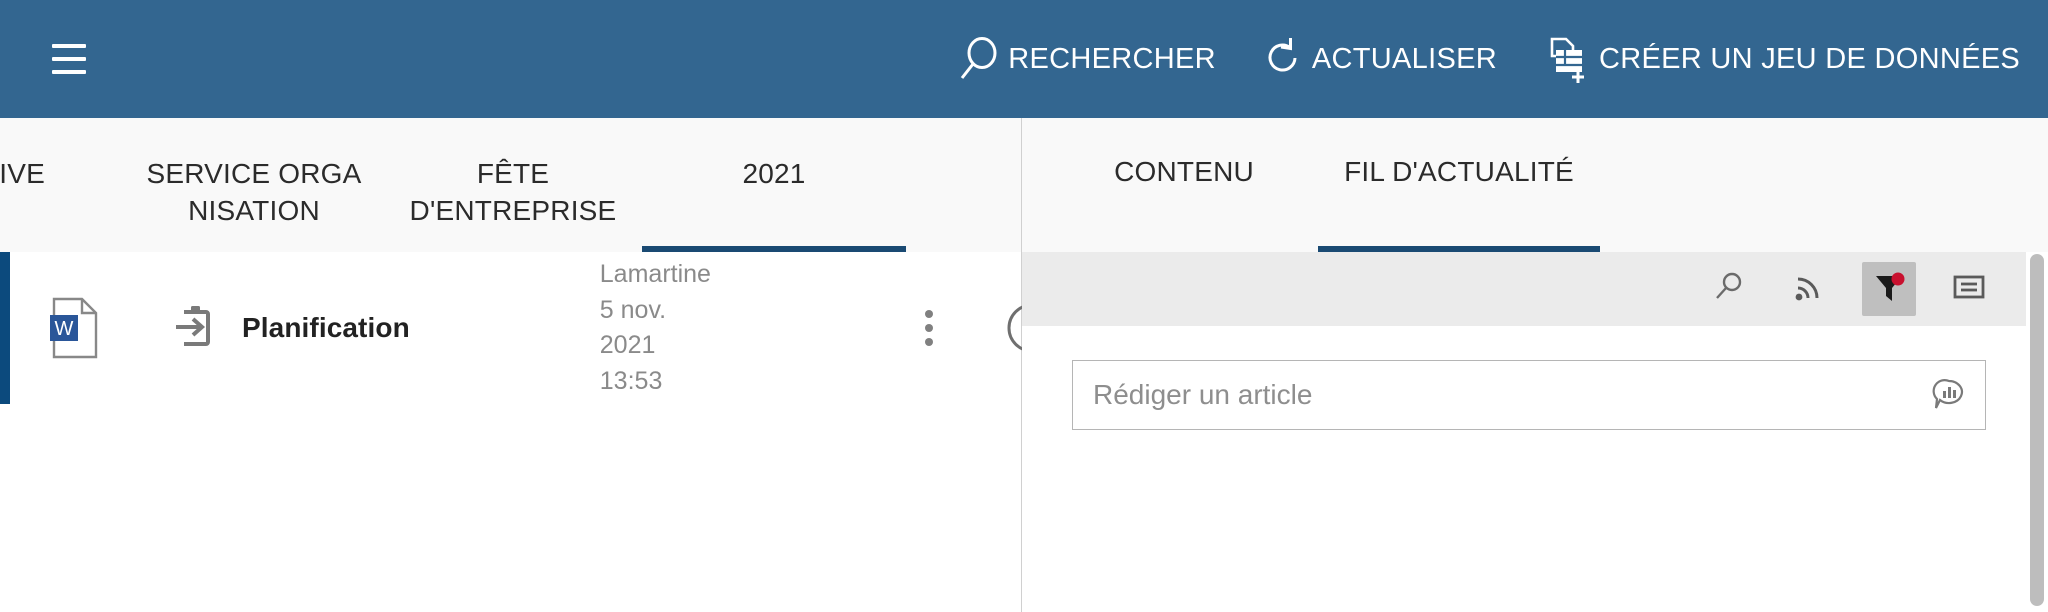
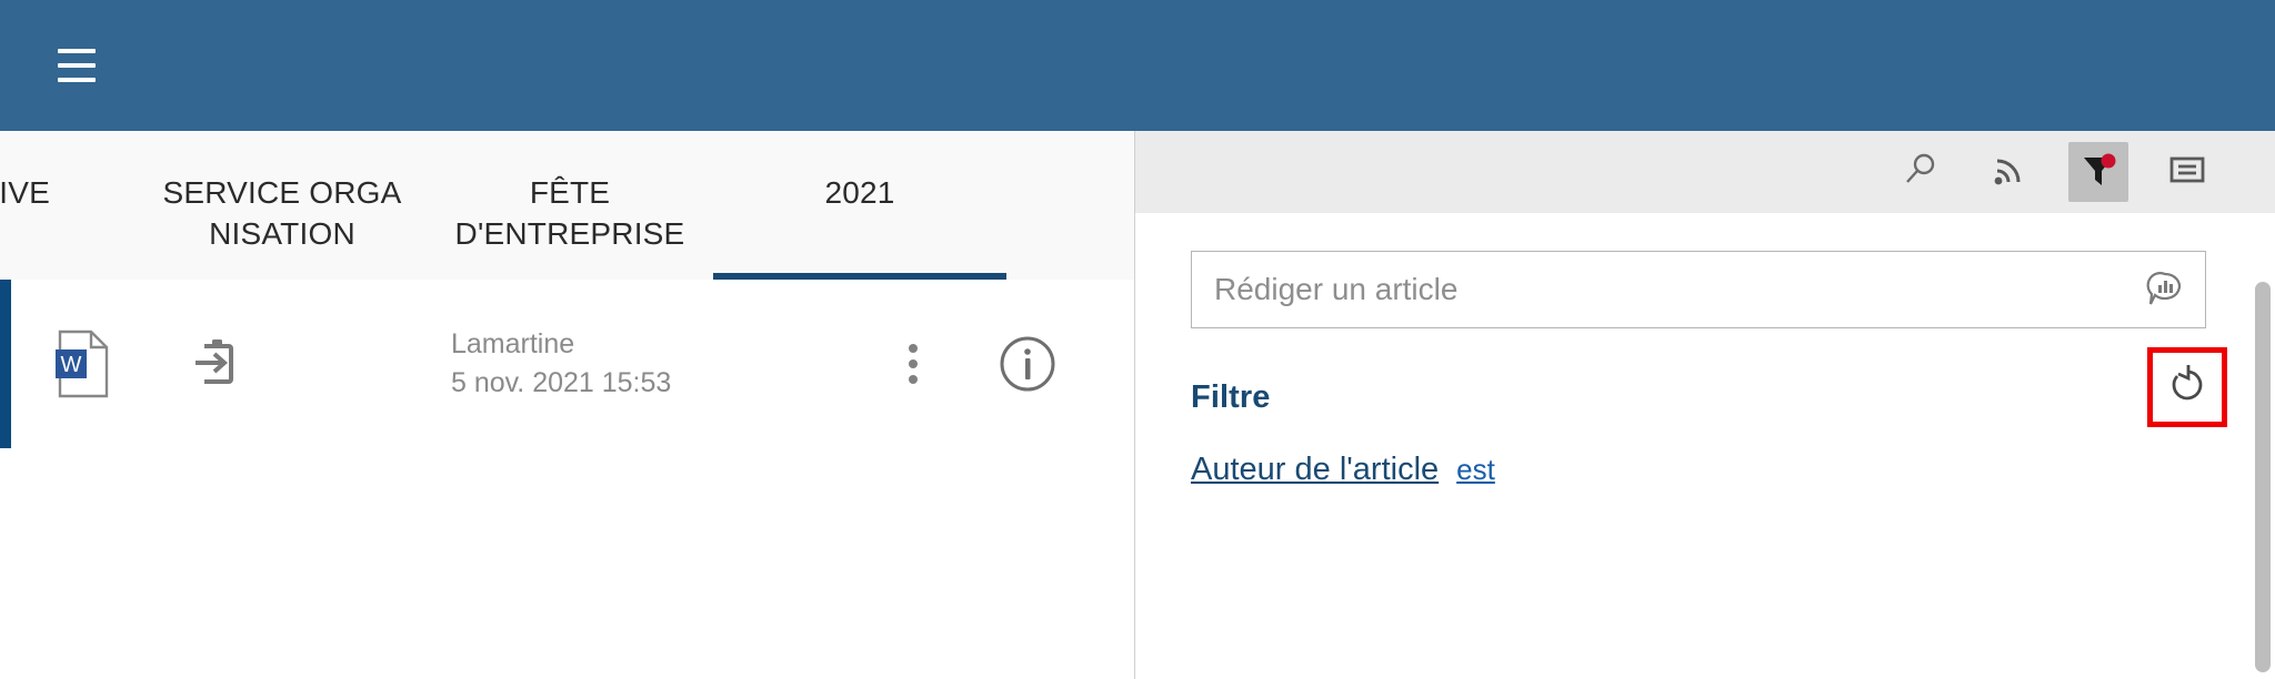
- RECHERCHER
- ACTUALISER
- CRÉER UN JEU DE DONNÉES
  SERVICE ORGA NISATION
  FÊTE D'ENTREPRISE
  2021
  W
- Planification
  Lamartine
- 5 nov. 2021 13:53
+ 5 nov. 2021 15:53
- CONTENU
- FIL D'ACTUALITÉ
  Rédiger un article
+ Filtre
+ Auteur de l'article
+ est
